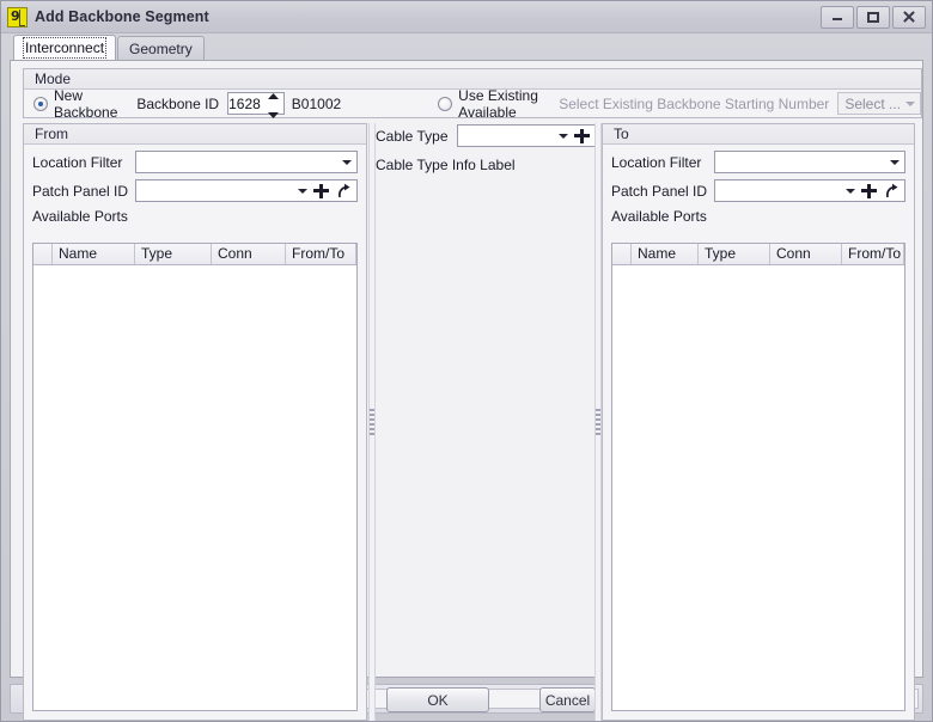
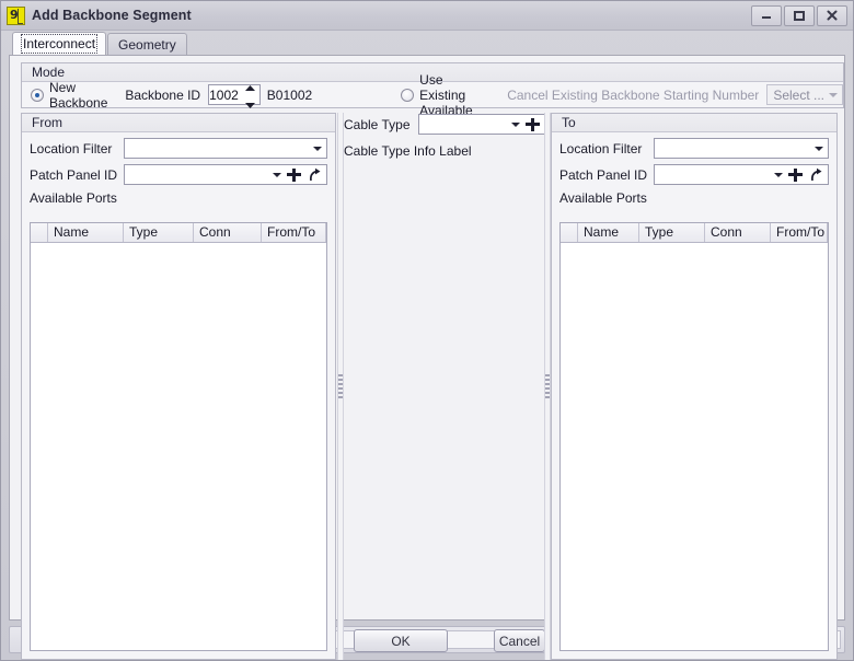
  Add Backbone Segment
  Interconnect
  Geometry
  Mode
  New Backbone
  Backbone ID
- 1628
+ 1002
  B01002
  Use Existing Available
- Select Existing Backbone Starting Number
+ Cancel Existing Backbone Starting Number
  Select ...
  From
  Location Filter
  Patch Panel ID
  Available Ports
  Name
  Type
  Conn
  From/To
  Cable Type
  Cable Type Info Label
  OK
  Cancel
  To
  Location Filter
  Patch Panel ID
  Available Ports
  Name
  Type
  Conn
  From/To
